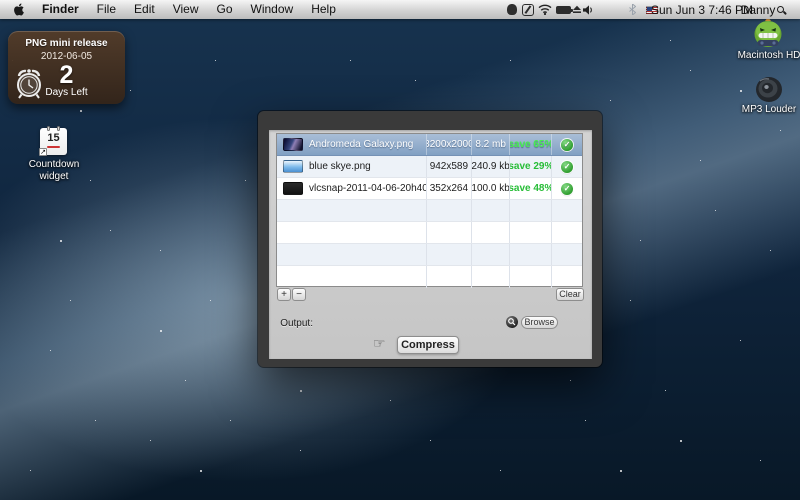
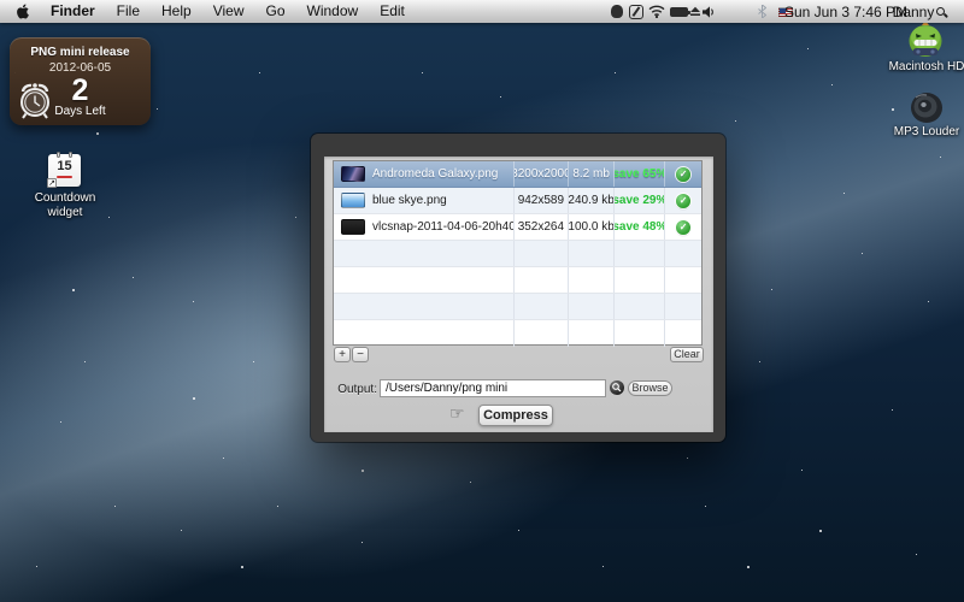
  Finder
  File
- Edit
+ Help
  View
  Go
  Window
- Help
+ Edit
  Sun Jun 3 7:46 PM
  Danny
  PNG mini release
  2012-06-05
  2
  Days Left
  15
  Countdown widget
  Macintosh HD
  MP3 Louder
  Andromeda Galaxy.png
  3200x2000
  8.2 mb
  save 65%
  ✓
  blue skye.png
  942x589
  240.9 kb
  save 29%
  ✓
  352x264
  100.0 kb
  save 48%
  ✓
  +
  −
  Clear
  Output:
+ /Users/Danny/png mini
  Browse
  ☞
  Compress
